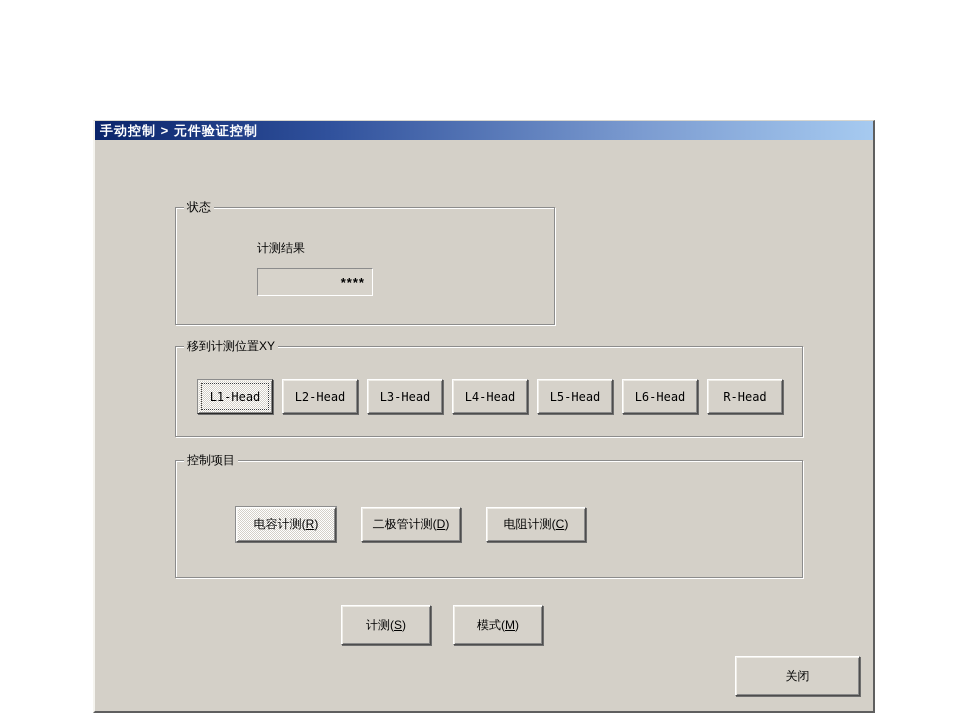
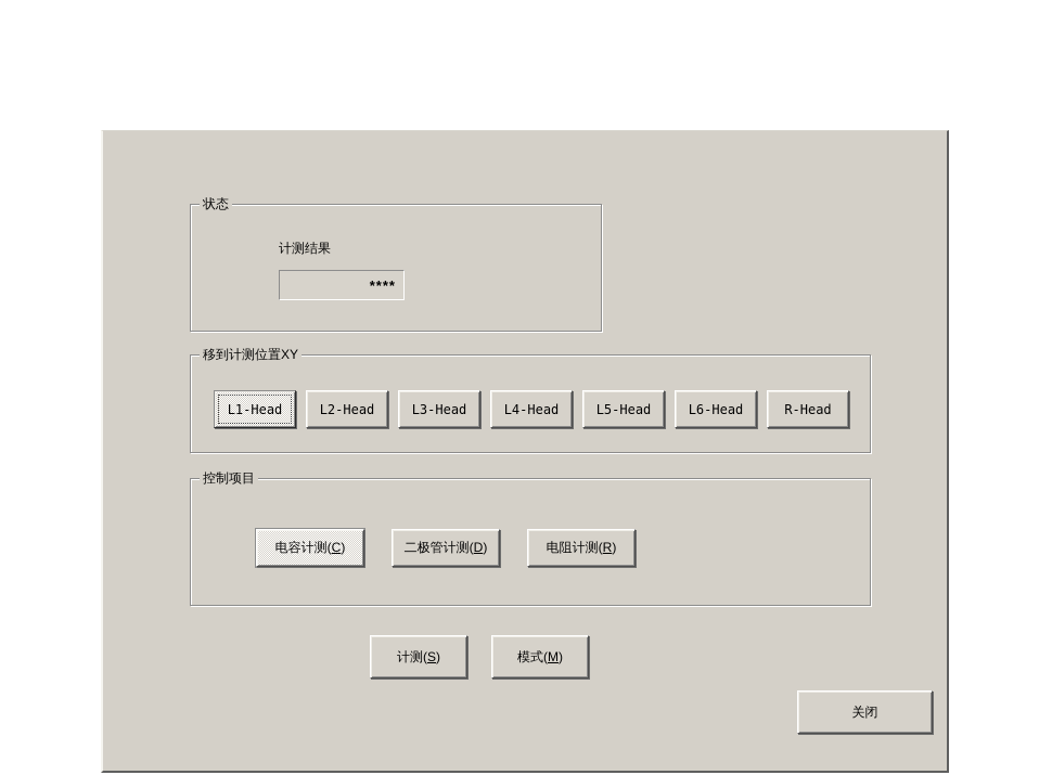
- 手动控制 > 元件验证控制
  状态
  计测结果
  ****
  移到计测位置XY
  L1-Head
  L2-Head
  L3-Head
  L4-Head
  L5-Head
  L6-Head
  R-Head
  控制项目
- 电容计测(R)
+ 电容计测(C)
  二极管计测(D)
- 电阻计测(C)
+ 电阻计测(R)
  计测(S)
  模式(M)
  关闭
